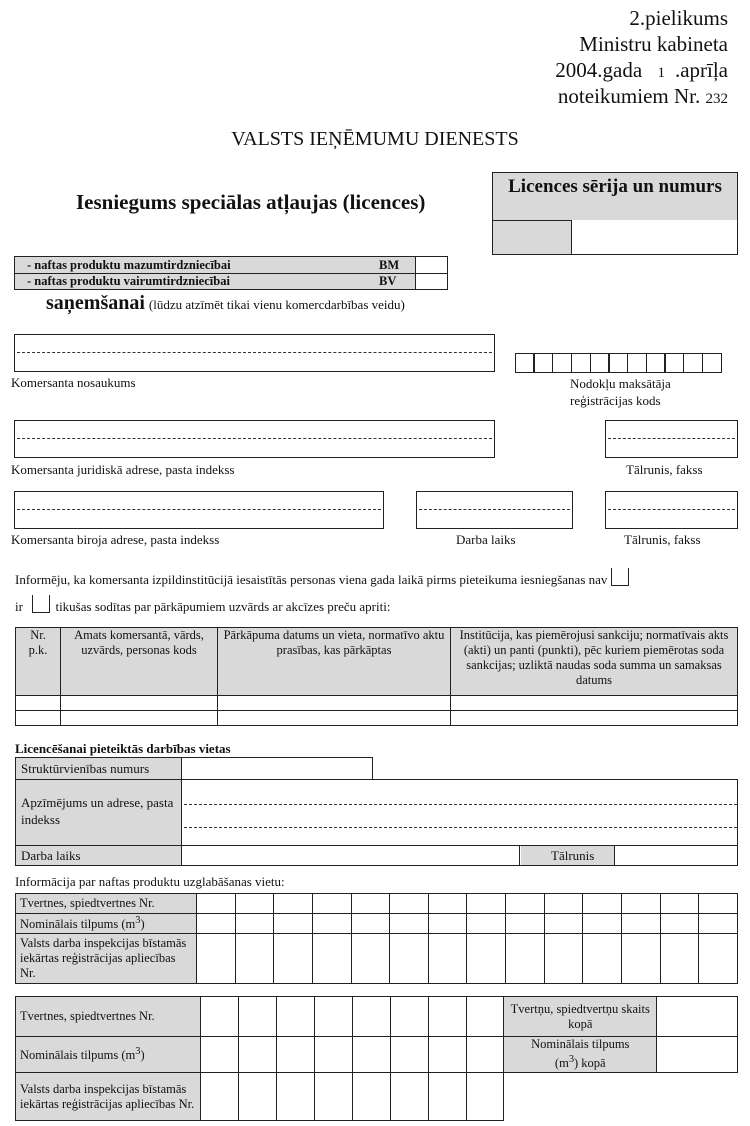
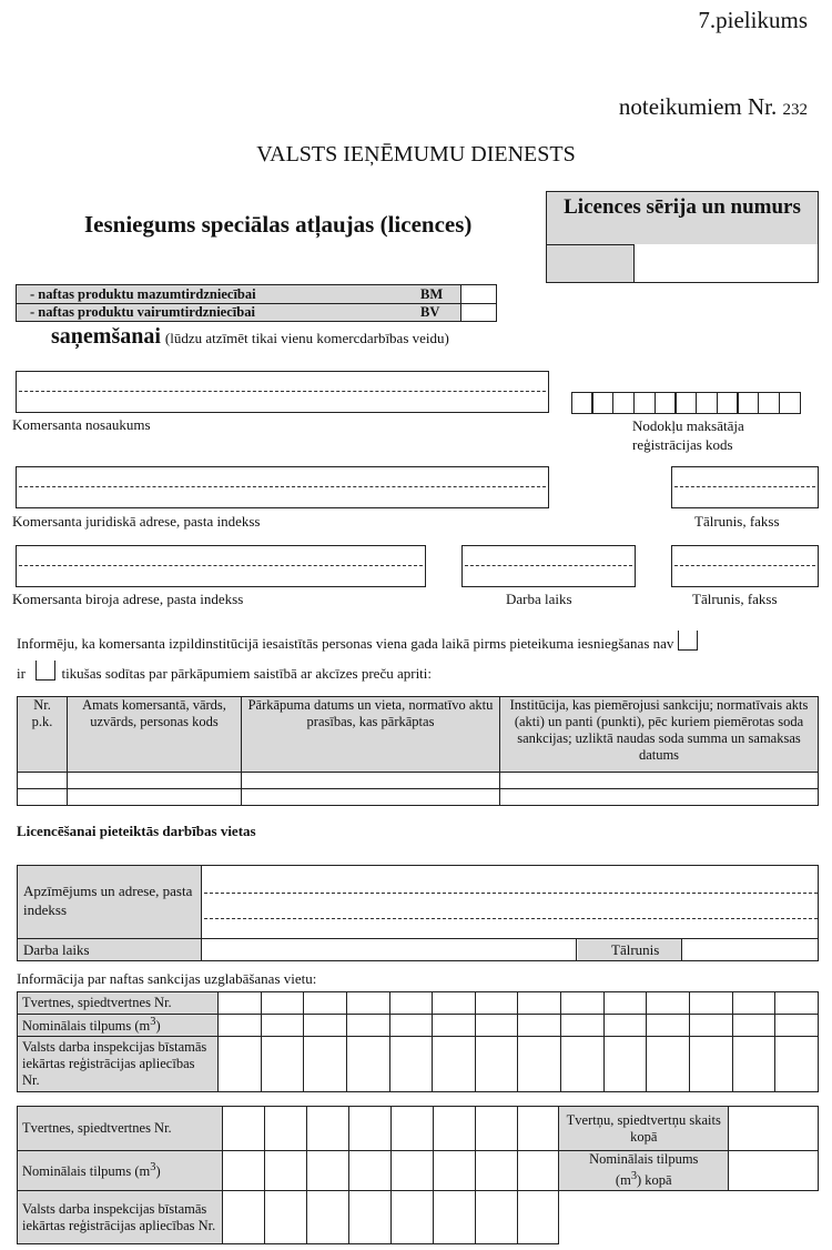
- 2.pielikums
+ 7.pielikums
- Ministru kabineta
- 2004.gada 1 .aprīļa
  noteikumiem Nr. 232
  VALSTS IEŅĒMUMU DIENESTS
  Iesniegums speciālas atļaujas (licences)
  Licences sērija un numurs
  - naftas produktu mazumtirdzniecībai
  BM
  - naftas produktu vairumtirdzniecībai
  BV
  saņemšanai (lūdzu atzīmēt tikai vienu komercdarbības veidu)
  Komersanta nosaukums
  Nodokļu maksātāja reģistrācijas kods
  Komersanta juridiskā adrese, pasta indekss
  Tālrunis, fakss
  Komersanta biroja adrese, pasta indekss
  Darba laiks
  Tālrunis, fakss
  Informēju, ka komersanta izpildinstitūcijā iesaistītās personas viena gada laikā pirms pieteikuma iesniegšanas nav
- ir tikušas sodītas par pārkāpumiem uzvārds ar akcīzes preču apriti:
+ ir tikušas sodītas par pārkāpumiem saistībā ar akcīzes preču apriti:
  Nr. p.k.	Amats komersantā, vārds, uzvārds, personas kods	Pārkāpuma datums un vieta, normatīvo aktu prasības, kas pārkāptas	Institūcija, kas piemērojusi sankciju; normatīvais akts (akti) un panti (punkti), pēc kuriem piemērotas soda sankcijas; uzliktā naudas soda summa un samaksas datums
  Licencēšanai pieteiktās darbības vietas
- Struktūrvienības numurs
  Apzīmējums un adrese, pasta indekss
  Darba laiks
  Tālrunis
- Informācija par naftas produktu uzglabāšanas vietu:
+ Informācija par naftas sankcijas uzglabāšanas vietu:
  Tvertnes, spiedtvertnes Nr.
  Nominālais tilpums (m3)
  Valsts darba inspekcijas bīstamās iekārtas reģistrācijas apliecības Nr.
  Tvertnes, spiedtvertnes Nr.									Tvertņu, spiedtvertņu skaits kopā
  Nominālais tilpums (m3)									Nominālais tilpums(m3) kopā
  Valsts darba inspekcijas bīstamās iekārtas reģistrācijas apliecības Nr.
